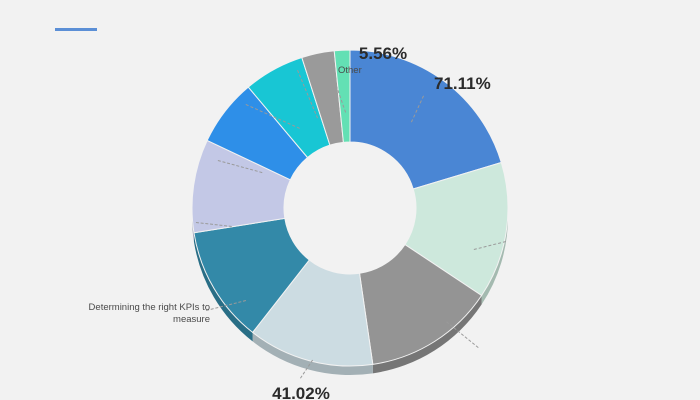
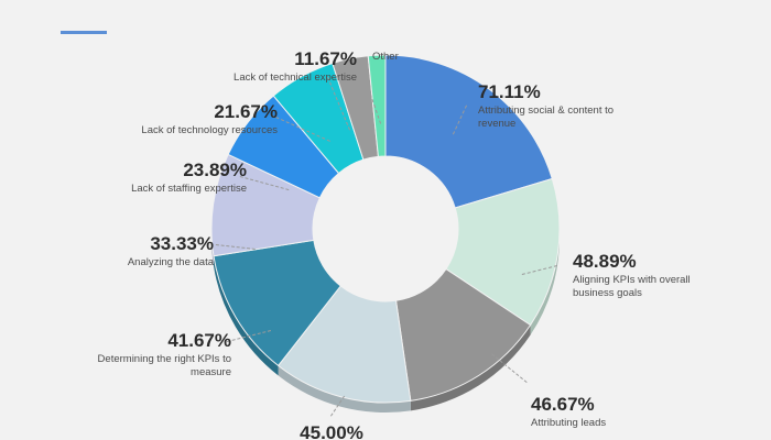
- 5.56%
  Other
+ 11.67%
+ Lack of technical expertise
+ 21.67%
+ Lack of technology resources
+ 23.89%
+ Lack of staffing expertise
+ 33.33%
+ Analyzing the data
+ 41.67%
  Determining the right KPIs to measure
- 41.02%
+ 45.00%
  71.11%
+ Attributing social & content to revenue
+ 48.89%
+ Aligning KPIs with overall business goals
+ 46.67%
+ Attributing leads
